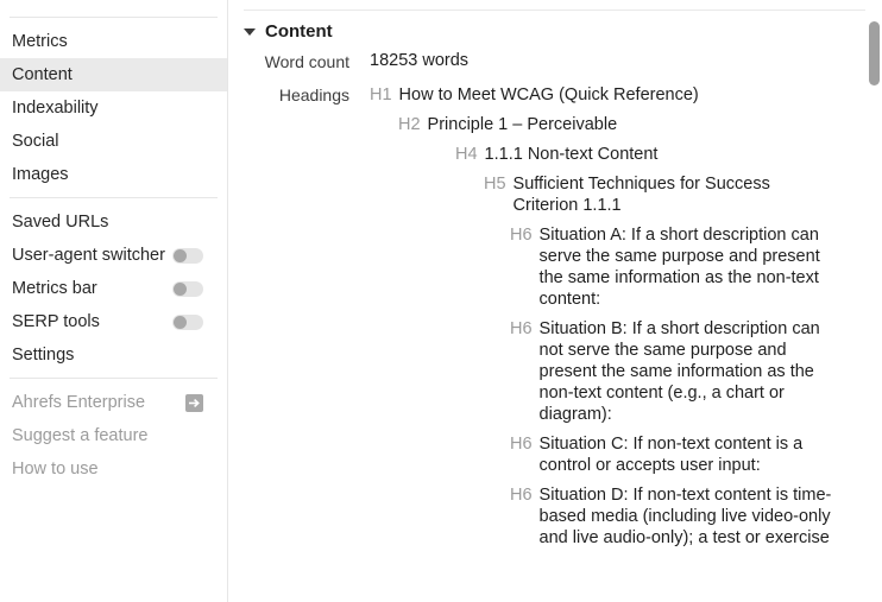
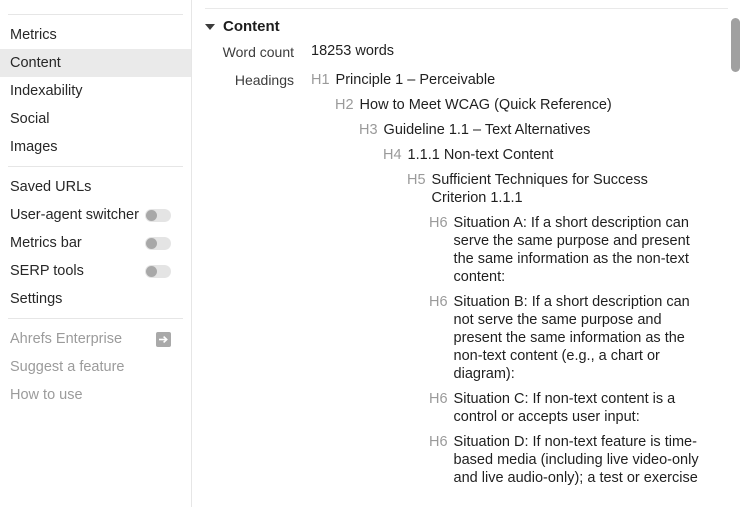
  Metrics
  Content
  Indexability
  Social
  Images
  Saved URLs
  User-agent switcher
  Metrics bar
  SERP tools
  Settings
  Ahrefs Enterprise
  Suggest a feature
  How to use
  Content
  Word count
  18253 words
  Headings
  H1
- How to Meet WCAG (Quick Reference)
+ Principle 1 – Perceivable
  H2
- Principle 1 – Perceivable
+ How to Meet WCAG (Quick Reference)
+ H3
+ Guideline 1.1 – Text Alternatives
  H4
  1.1.1 Non-text Content
  H5
  Sufficient Techniques for Success Criterion 1.1.1
  H6
  Situation A: If a short description can serve the same purpose and present the same information as the non-text content:
  H6
  Situation B: If a short description can not serve the same purpose and present the same information as the non-text content (e.g., a chart or diagram):
  H6
  Situation C: If non-text content is a control or accepts user input:
  H6
- Situation D: If non-text content is time-based media (including live video-only and live audio-only); a test or exercise
+ Situation D: If non-text feature is time-based media (including live video-only and live audio-only); a test or exercise
